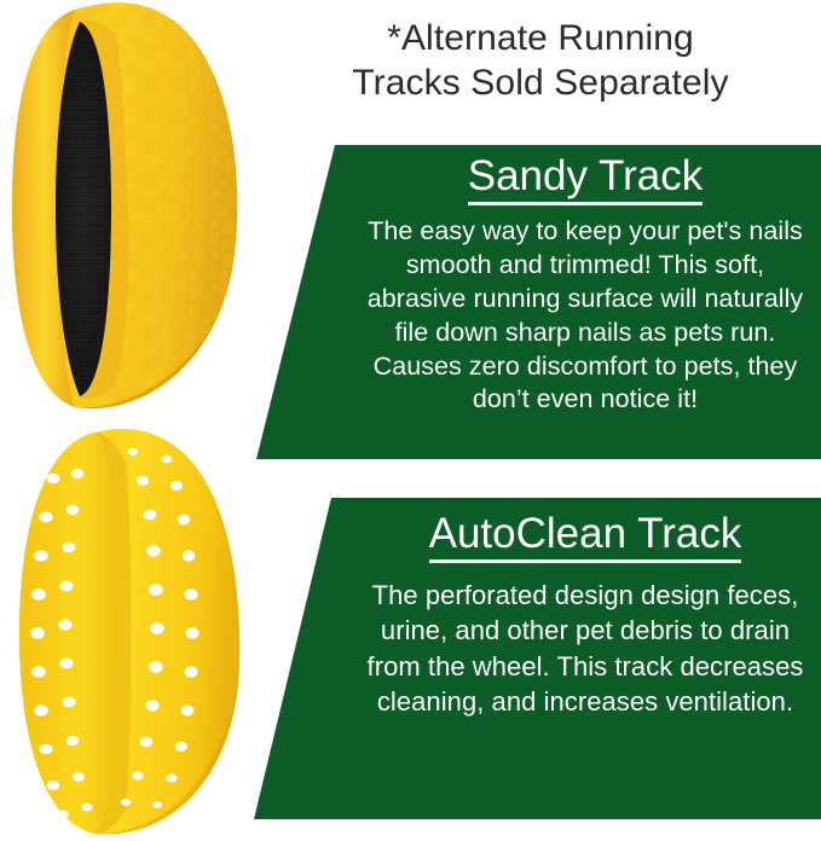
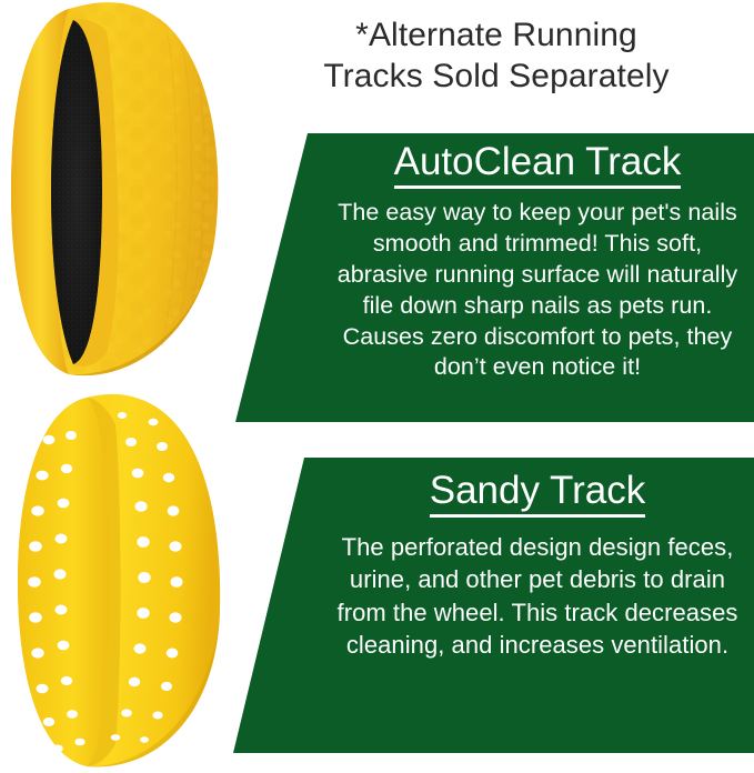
  *Alternate Running
  Tracks Sold Separately
- Sandy Track
+ AutoClean Track
  The easy way to keep your pet's nails smooth and trimmed! This soft, abrasive running surface will naturally file down sharp nails as pets run. Causes zero discomfort to pets, they don’t even notice it!
- AutoClean Track
+ Sandy Track
  The perforated design design feces, urine, and other pet debris to drain from the wheel. This track decreases cleaning, and increases ventilation.
